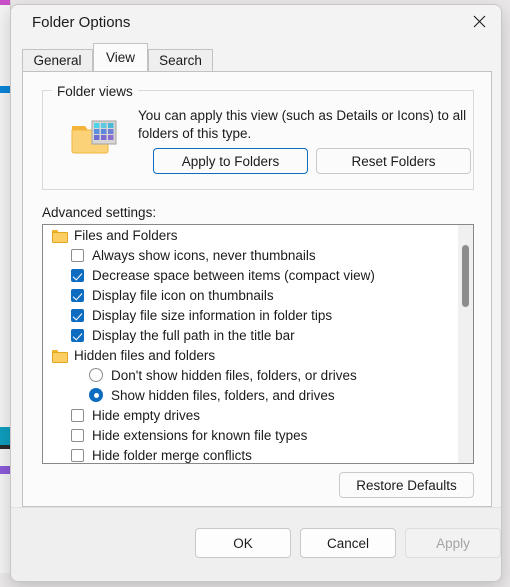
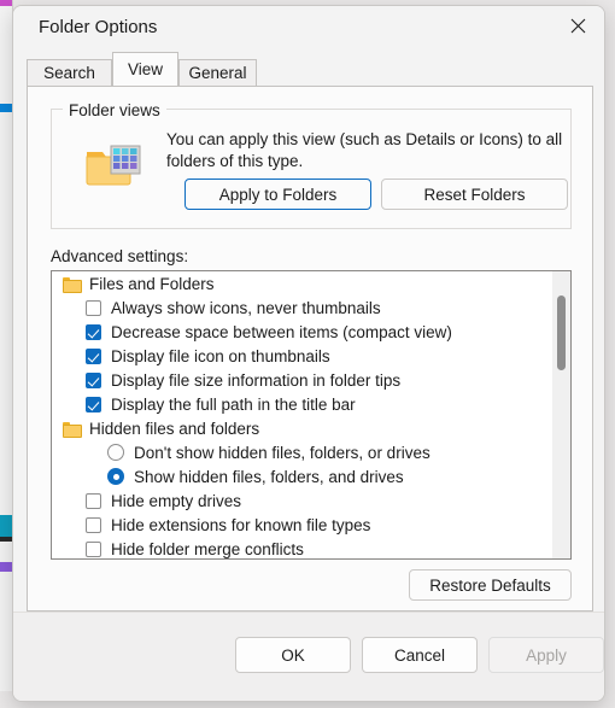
  Folder Options
- General
+ Search
  View
- Search
+ General
  Folder views
  You can apply this view (such as Details or Icons) to all folders of this type.
  Apply to Folders
  Reset Folders
  Advanced settings:
  Files and Folders
  Always show icons, never thumbnails
  Decrease space between items (compact view)
  Display file icon on thumbnails
  Display file size information in folder tips
  Display the full path in the title bar
  Hidden files and folders
  Don't show hidden files, folders, or drives
  Show hidden files, folders, and drives
  Hide empty drives
  Hide extensions for known file types
  Hide folder merge conflicts
  Restore Defaults
  OK
  Cancel
  Apply
